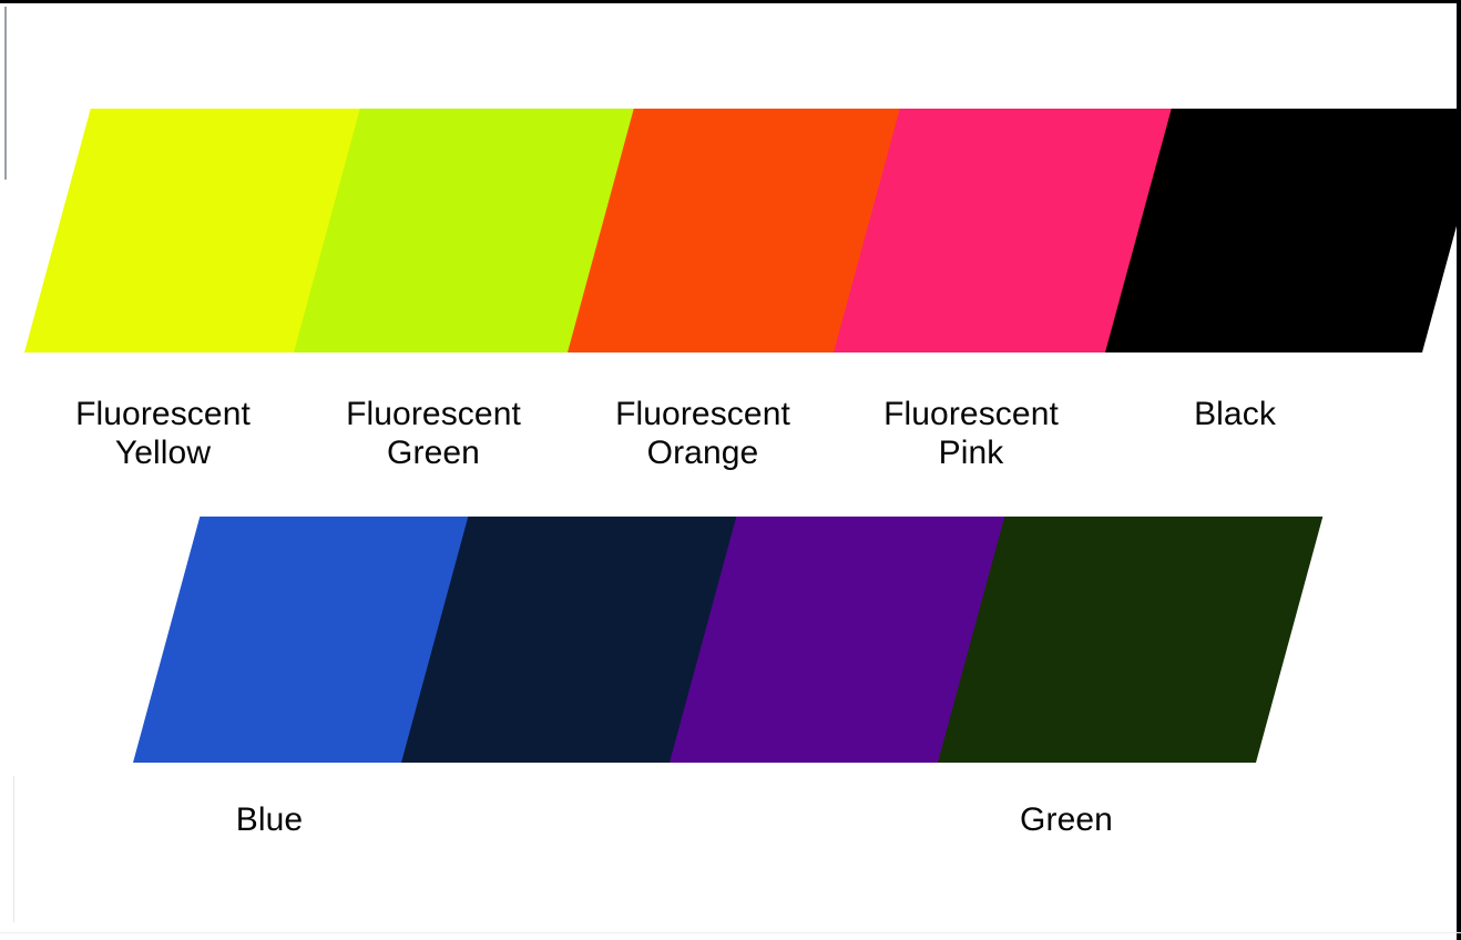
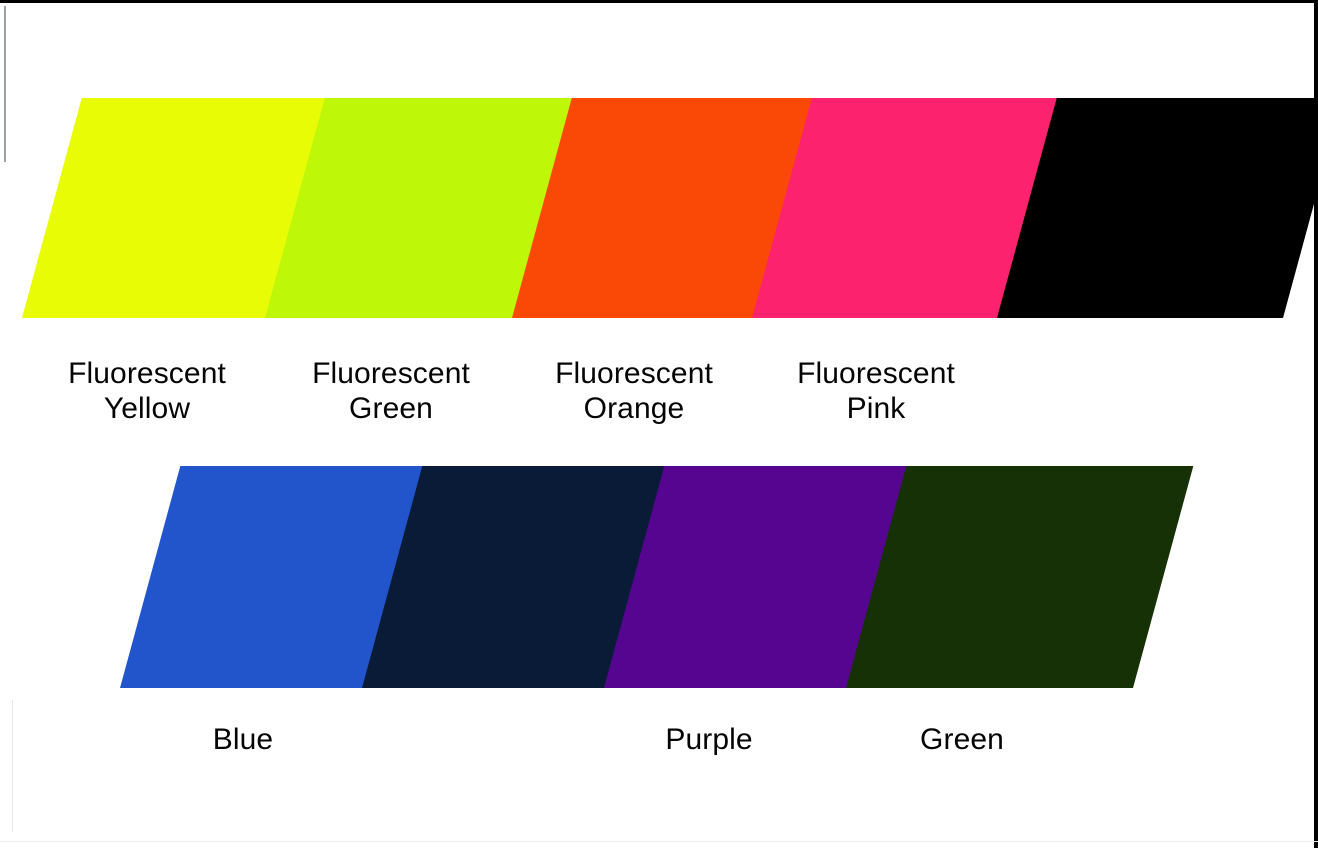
  Fluorescent
  Yellow
  Fluorescent
  Green
  Fluorescent
  Orange
  Fluorescent
  Pink
- Black
  Blue
+ Purple
  Green
